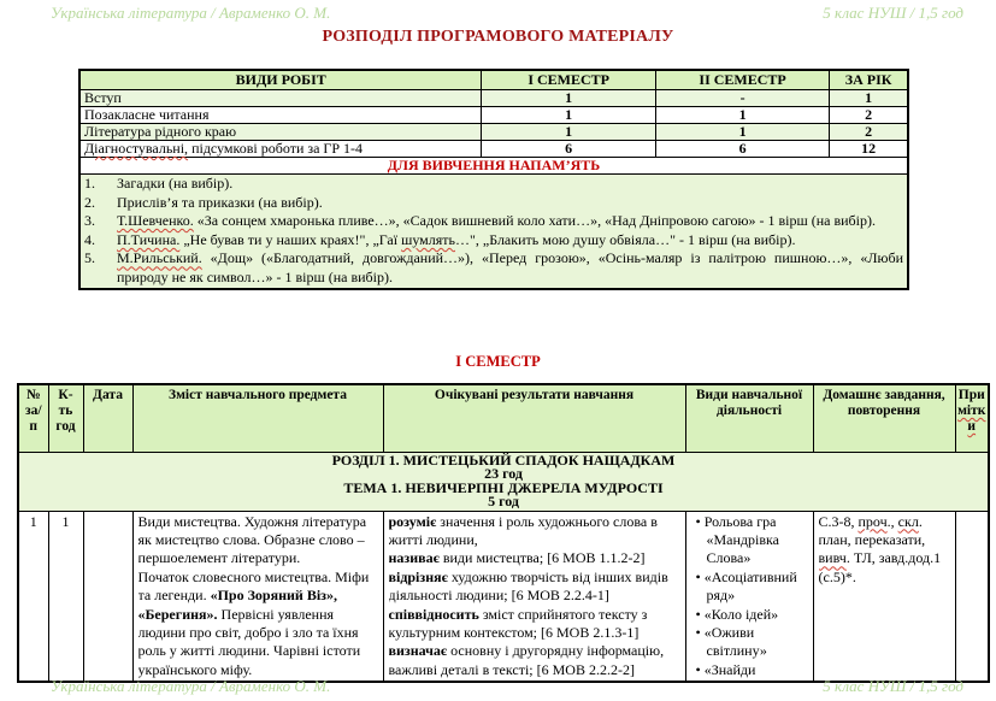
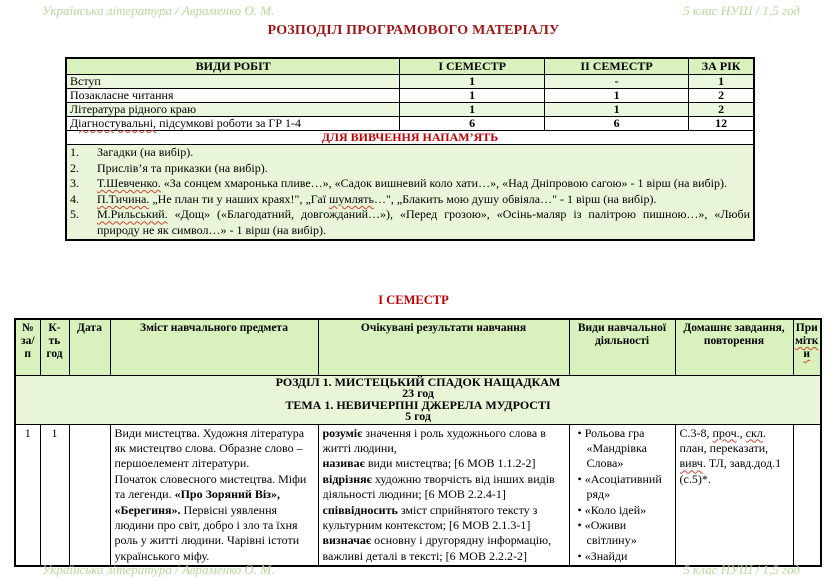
  Українська література / Авраменко О. М.
  5 клас НУШ / 1,5 год
  РОЗПОДІЛ ПРОГРАМОВОГО МАТЕРІАЛУ
  ВИДИ РОБІТ	І СЕМЕСТР	ІІ СЕМЕСТР	ЗА РІК
  Вступ	1	-	1
  Позакласне читання	1	1	2
  Література рідного краю	1	1	2
  Діагностувальні, підсумкові роботи за ГР 1-4	6	6	12
  ДЛЯ ВИВЧЕННЯ НАПАМ’ЯТЬ
- 1. Загадки (на вибір).2. Прислів’я та приказки (на вибір).3. Т.Шевченко. «За сонцем хмаронька пливе…», «Садок вишневий коло хати…», «Над Дніпровою сагою» - 1 вірш (на вибір).4. П.Тичина. „Не бував ти у наших краях!", „Гаї шумлять…", „Блакить мою душу обвіяла…" - 1 вірш (на вибір).5. М.Рильський. «Дощ» («Благодатний, довгожданий…»), «Перед грозою», «Осінь-маляр із палітрою пишною…», «Люби природу не як символ…» - 1 вірш (на вибір).
+ 1. Загадки (на вибір).2. Прислів’я та приказки (на вибір).3. Т.Шевченко. «За сонцем хмаронька пливе…», «Садок вишневий коло хати…», «Над Дніпровою сагою» - 1 вірш (на вибір).4. П.Тичина. „Не план ти у наших краях!", „Гаї шумлять…", „Блакить мою душу обвіяла…" - 1 вірш (на вибір).5. М.Рильський. «Дощ» («Благодатний, довгожданий…»), «Перед грозою», «Осінь-маляр із палітрою пишною…», «Люби природу не як символ…» - 1 вірш (на вибір).
  І СЕМЕСТР
  № за/ п	К- ть год	Дата	Зміст навчального предмета	Очікувані результати навчання	Види навчальної діяльності	Домашнє завдання, повторення	При мітки
  РОЗДІЛ 1. МИСТЕЦЬКИЙ СПАДОК НАЩАДКАМ 23 год ТЕМА 1. НЕВИЧЕРПНІ ДЖЕРЕЛА МУДРОСТІ 5 год
  1	1		Види мистецтва. Художня література як мистецтво слова. Образне слово – першоелемент літератури. Початок словесного мистецтва. Міфи та легенди. «Про Зоряний Віз», «Берегиня». Первісні уявлення людини про світ, добро і зло та їхня роль у житті людини. Чарівні істоти українського міфу.	розуміє значення і роль художнього слова в житті людини, називає види мистецтва; [6 МОВ 1.1.2-2] відрізняє художню творчість від інших видів діяльності людини; [6 МОВ 2.2.4-1] співвідносить зміст сприйнятого тексту з культурним контекстом; [6 МОВ 2.1.3-1] визначає основну і другорядну інформацію, важливі деталі в тексті; [6 МОВ 2.2.2-2]	Рольова гра «Мандрівка Слова»«Асоціативний ряд»«Коло ідей»«Оживи світлину»«Знайди	С.3-8, проч., скл. план, переказати, вивч. ТЛ, завд.дод.1 (с.5)*.
  Українська література / Авраменко О. М.
  5 клас НУШ / 1,5 год
